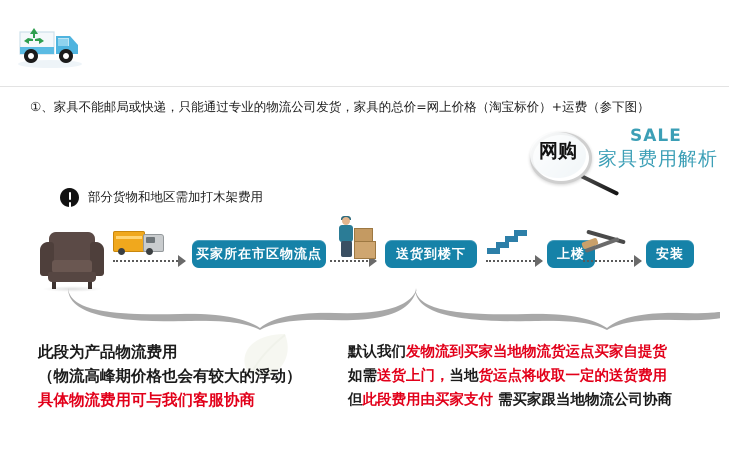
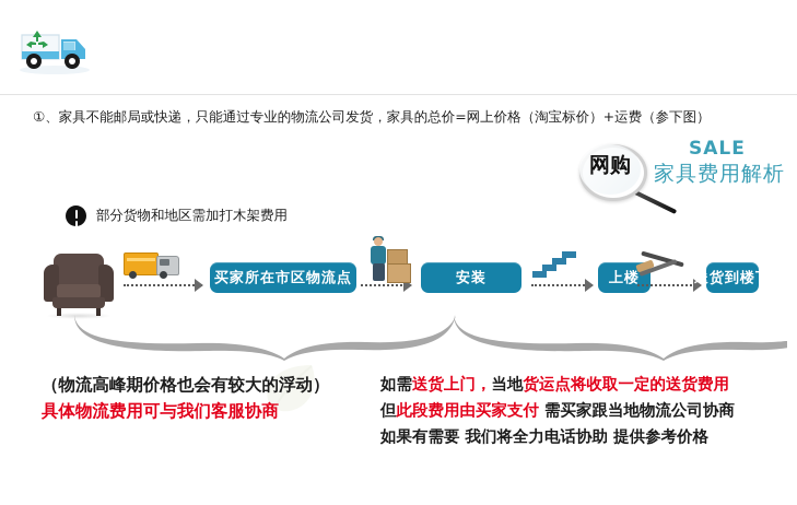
  ①、家具不能邮局或快递，只能通过专业的物流公司发货，家具的总价=网上价格（淘宝标价）+运费（参下图）
  网购
  SALE
  家具费用解析
  部分货物和地区需加打木架费用
  买家所在市区物流点
- 送货到楼下
+ 安装
  上楼
- 安装
+ 送货到楼下
- 此段为产品物流费用
  （物流高峰期价格也会有较大的浮动）
  具体物流费用可与我们客服协商
- 默认我们发物流到买家当地物流货运点买家自提货
  如需送货上门，当地货运点将收取一定的送货费用
  但此段费用由买家支付 需买家跟当地物流公司协商
+ 如果有需要 我们将全力电话协助 提供参考价格
